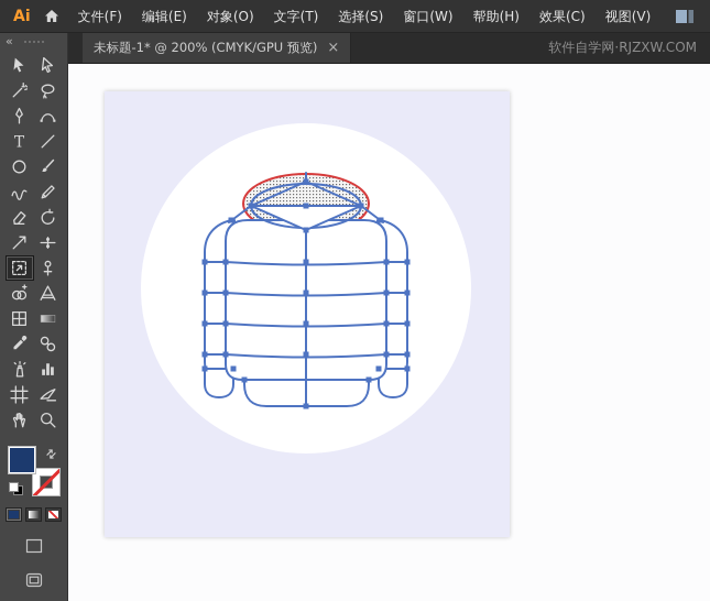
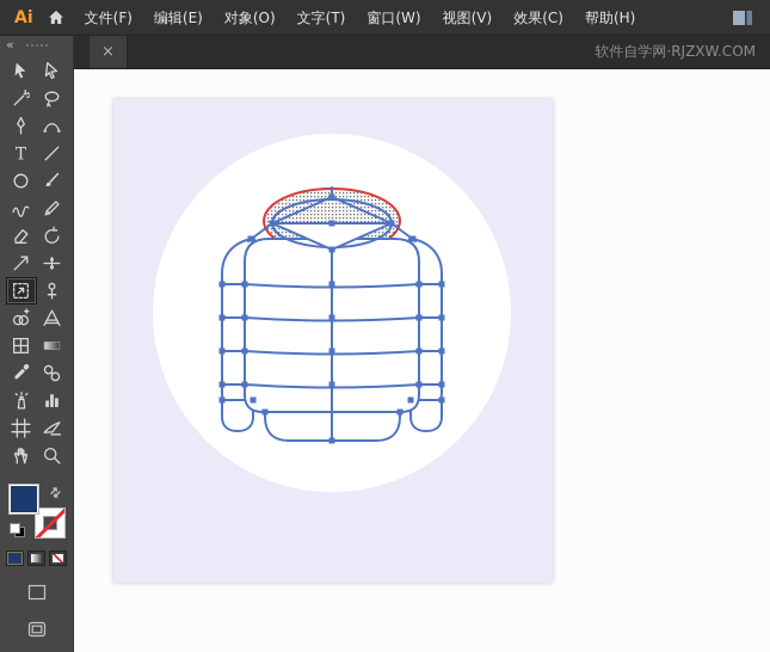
  Ai
  文件(F)
  编辑(E)
  对象(O)
  文字(T)
- 选择(S)
  窗口(W)
- 帮助(H)
+ 视图(V)
  效果(C)
- 视图(V)
+ 帮助(H)
  «
  T
- 未标题-1* @ 200% (CMYK/GPU 预览)
  ×
  软件自学网·RJZXW.COM
